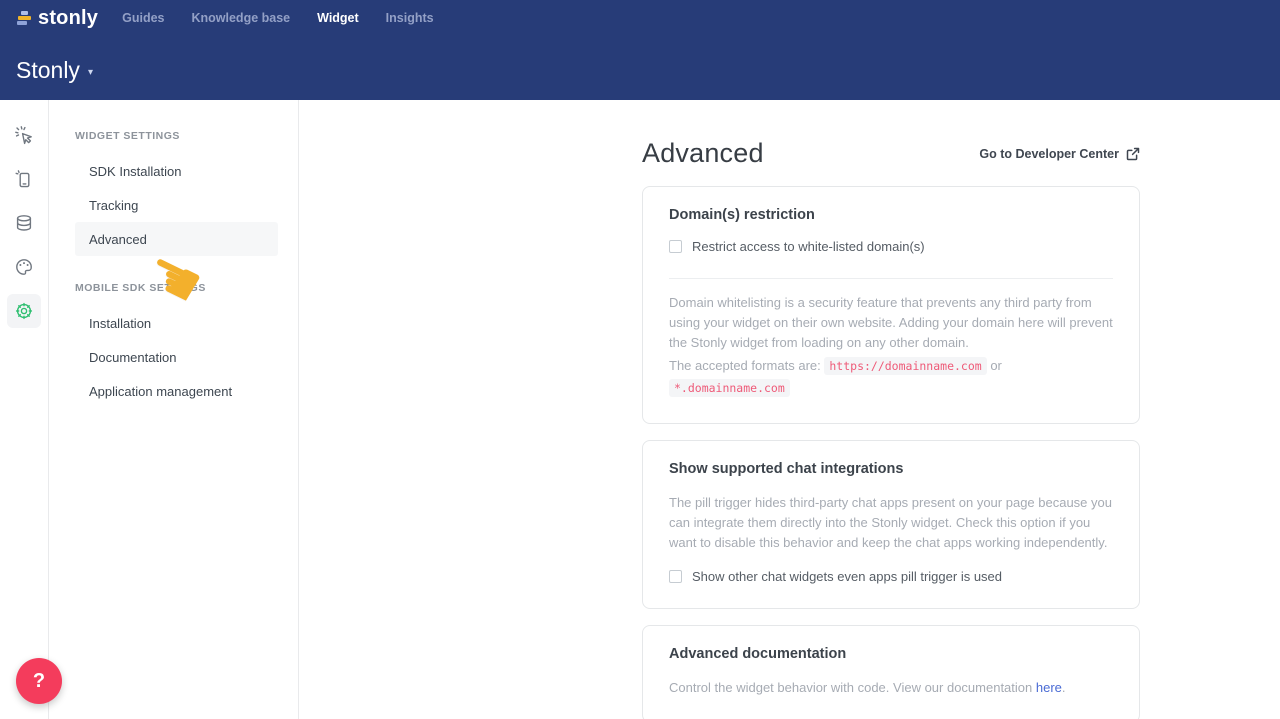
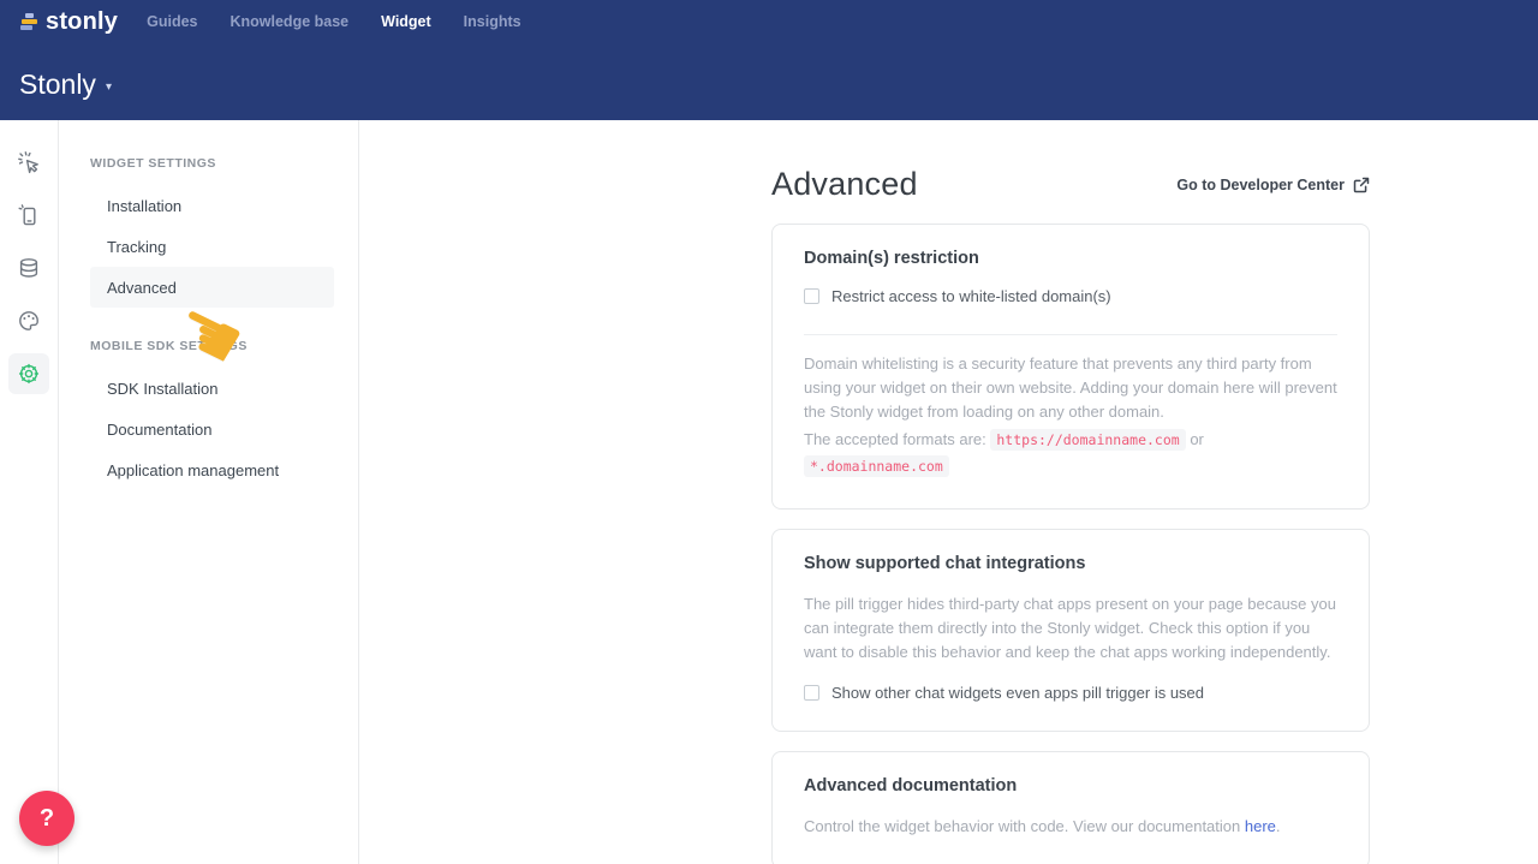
  stonly
  Guides
  Knowledge base
  Widget
  Insights
  Stonly
  ▾
  WIDGET SETTINGS
- SDK Installation
+ Installation
  Tracking
  Advanced
  MOBILE SDK SETTINGS
- Installation
+ SDK Installation
  Documentation
  Application management
  Advanced
  Go to Developer Center
  Domain(s) restriction
  Restrict access to white-listed domain(s)
  Domain whitelisting is a security feature that prevents any third party from using your widget on their own website. Adding your domain here will prevent the Stonly widget from loading on any other domain.
  The accepted formats are: https://domainname.com or *.domainname.com
  Show supported chat integrations
  The pill trigger hides third-party chat apps present on your page because you can integrate them directly into the Stonly widget. Check this option if you want to disable this behavior and keep the chat apps working independently.
  Show other chat widgets even apps pill trigger is used
  Advanced documentation
  Control the widget behavior with code. View our documentation here.
  ?
